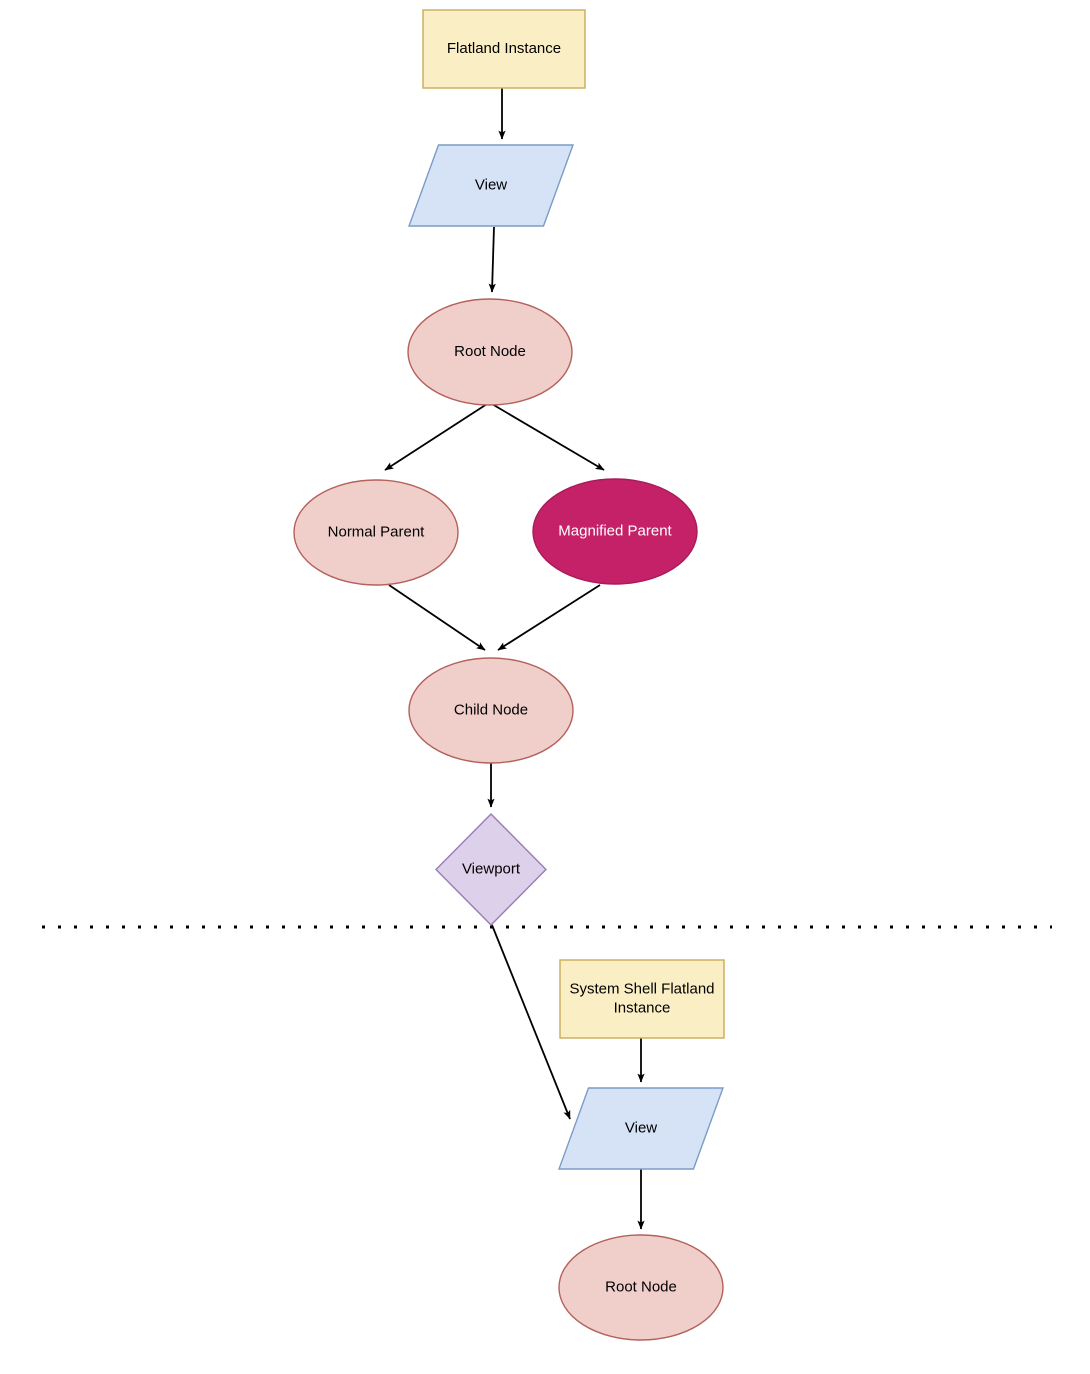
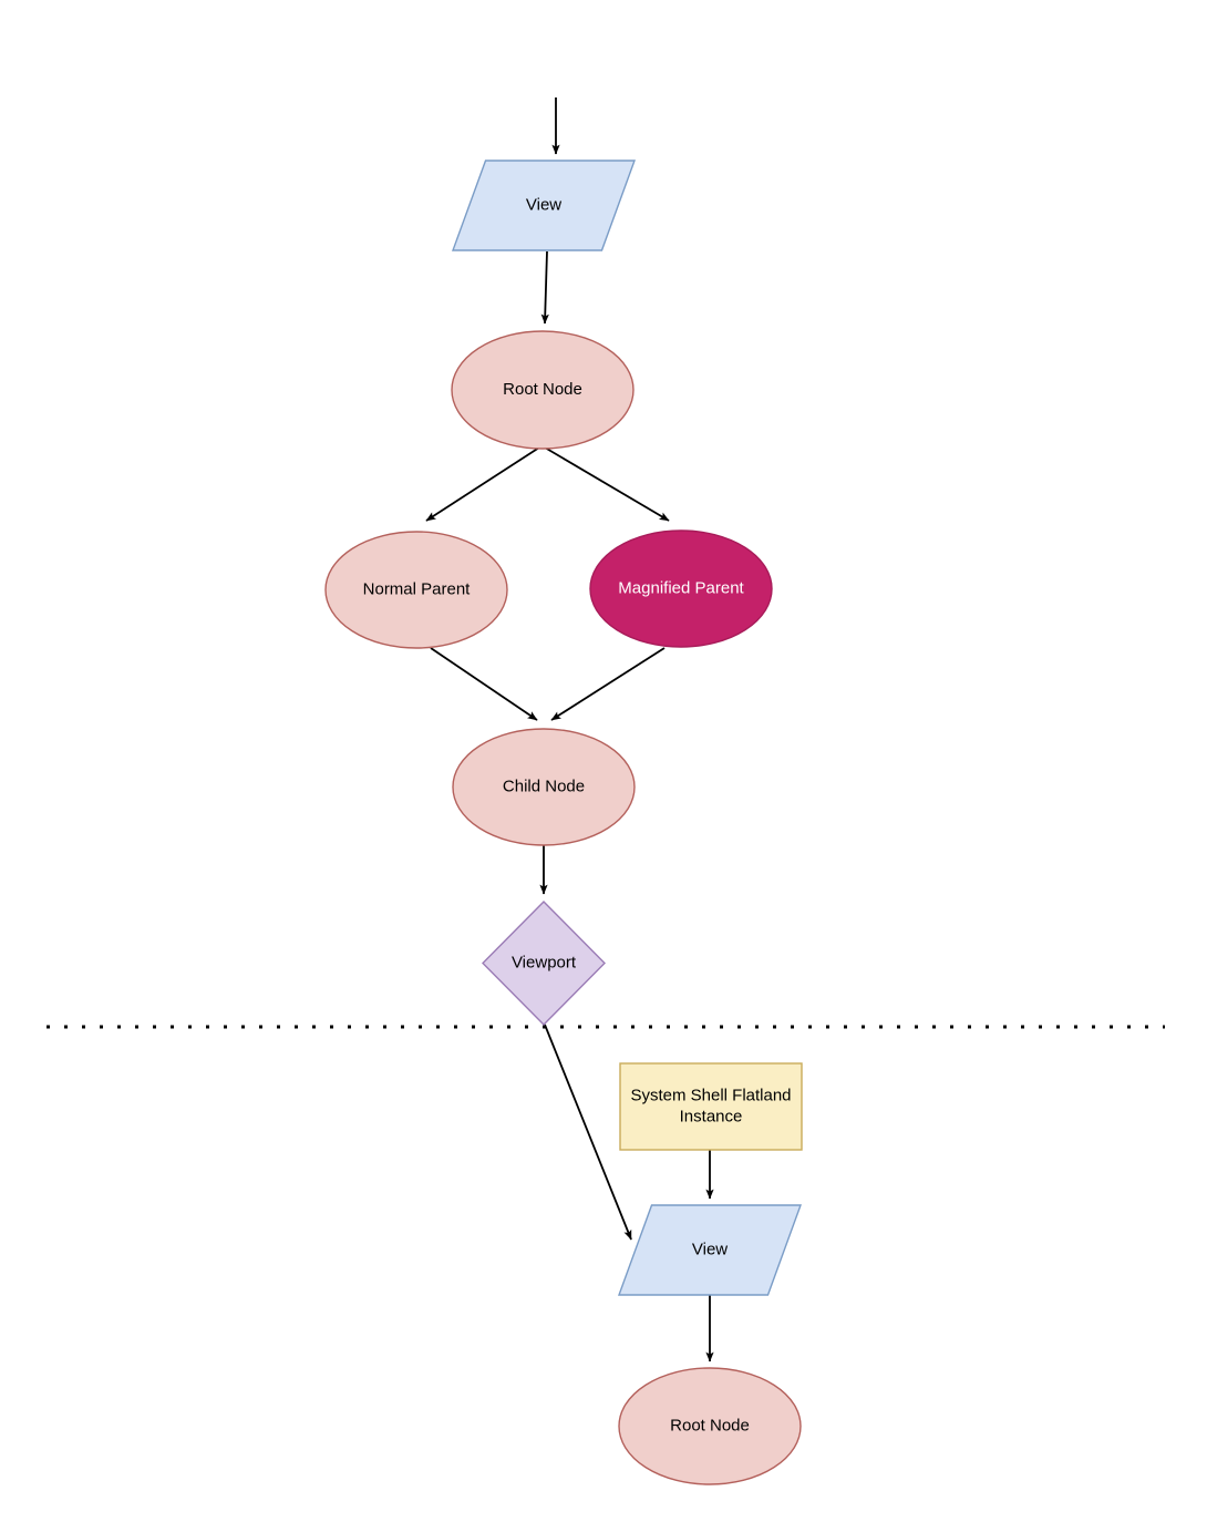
- Flatland Instance
  View
  Root Node
  Normal Parent
  Magnified Parent
  Child Node
  Viewport
  System Shell Flatland Instance
  View
  Root Node
